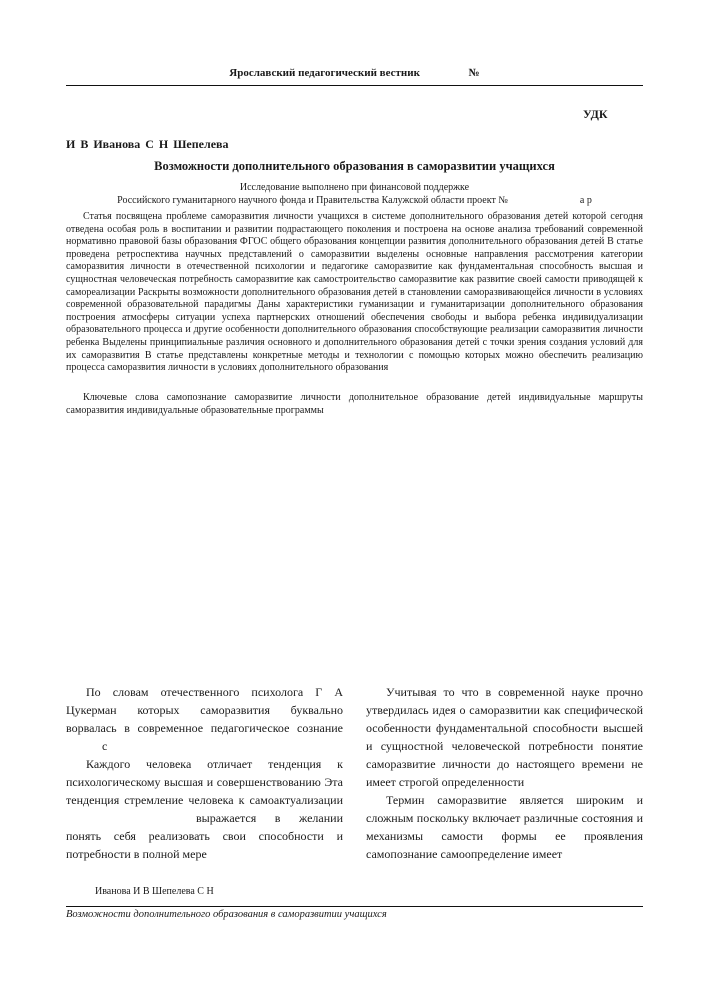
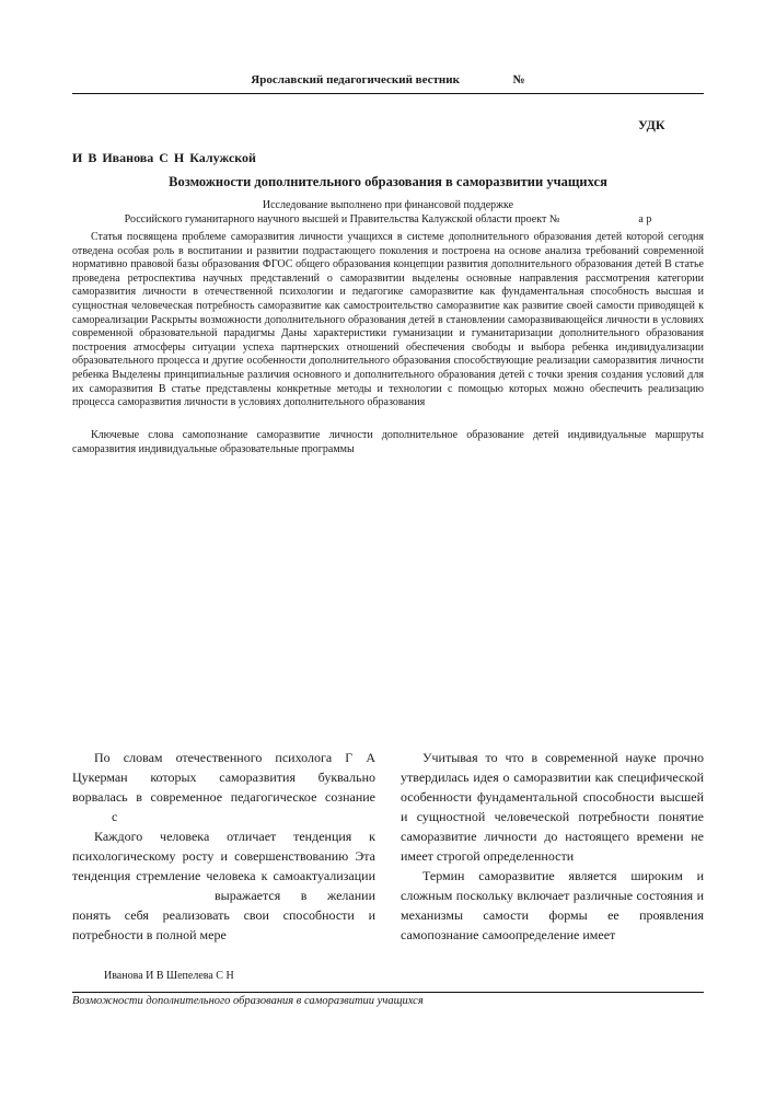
  Ярославский педагогический вестник №
  УДК
- И В Иванова С Н Шепелева
+ И В Иванова С Н Калужской
  Возможности дополнительного образования в саморазвитии учащихся
  Исследование выполнено при финансовой поддержке
- Российского гуманитарного научного фонда и Правительства Калужской области проект № а р
+ Российского гуманитарного научного высшей и Правительства Калужской области проект № а р
  Статья посвящена проблеме саморазвития личности учащихся в системе дополнительного образования детей которой сегодня отведена особая роль в воспитании и развитии подрастающего поколения и построена на основе анализа требований современной нормативно правовой базы образования ФГОС общего образования концепции развития дополнительного образования детей В статье проведена ретроспектива научных представлений о саморазвитии выделены основные направления рассмотрения категории саморазвития личности в отечественной психологии и педагогике саморазвитие как фундаментальная способность высшая и сущностная человеческая потребность саморазвитие как самостроительство саморазвитие как развитие своей самости приводящей к самореализации Раскрыты возможности дополнительного образования детей в становлении саморазвивающейся личности в условиях современной образовательной парадигмы Даны характеристики гуманизации и гуманитаризации дополнительного образования построения атмосферы ситуации успеха партнерских отношений обеспечения свободы и выбора ребенка индивидуализации образовательного процесса и другие особенности дополнительного образования способствующие реализации саморазвития личности ребенка Выделены принципиальные различия основного и дополнительного образования детей с точки зрения создания условий для их саморазвития В статье представлены конкретные методы и технологии с помощью которых можно обеспечить реализацию процесса саморазвития личности в условиях дополнительного образования
  Ключевые слова самопознание саморазвитие личности дополнительное образование детей индивидуальные маршруты саморазвития индивидуальные образовательные программы
  По словам отечественного психолога Г А Цукерман которых саморазвития буквально ворвалась в современное педагогическое сознание с
- Каждого человека отличает тенденция к психологическому высшая и совершенствованию Эта тенденция стремление человека к самоактуализации выражается в желании понять себя реализовать свои способности и потребности в полной мере
+ Каждого человека отличает тенденция к психологическому росту и совершенствованию Эта тенденция стремление человека к самоактуализации выражается в желании понять себя реализовать свои способности и потребности в полной мере
  Учитывая то что в современной науке прочно утвердилась идея о саморазвитии как специфической особенности фундаментальной способности высшей и сущностной человеческой потребности понятие саморазвитие личности до настоящего времени не имеет строгой определенности
  Термин саморазвитие является широким и сложным поскольку включает различные состояния и механизмы самости формы ее проявления самопознание самоопределение имеет
  Иванова И В Шепелева С Н
  Возможности дополнительного образования в саморазвитии учащихся
